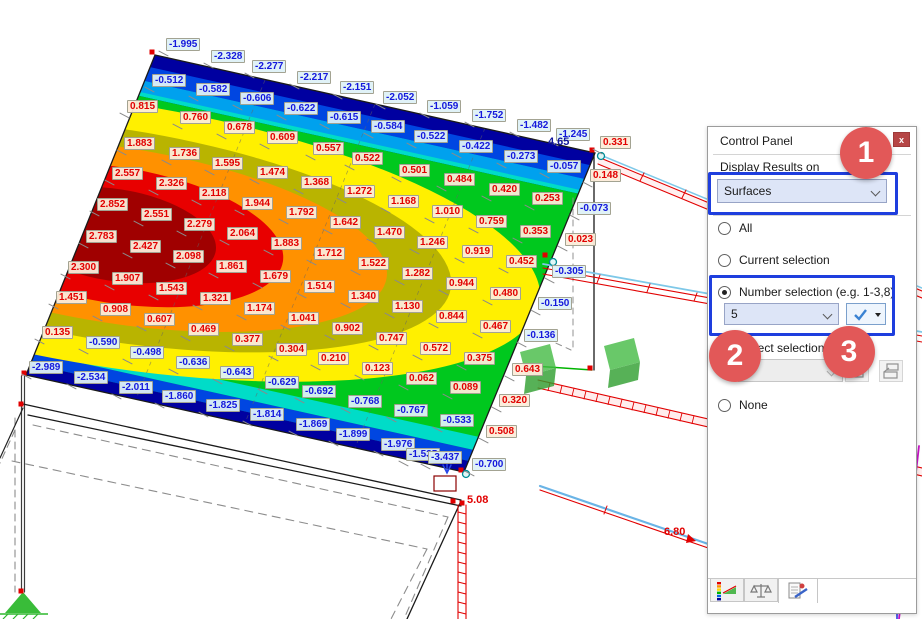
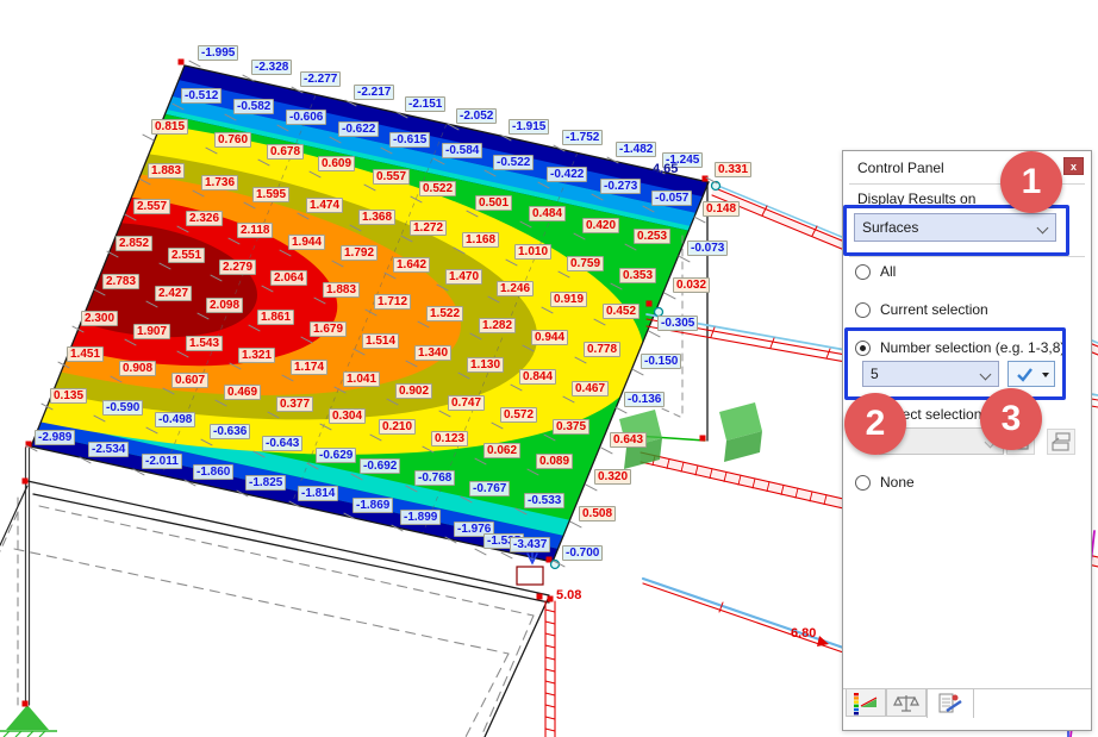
  -1.995
  -2.328
  -2.277
  -2.217
  -2.151
  -2.052
- -1.059
+ -1.915
  -1.752
  -1.482
  -1.245
  -0.512
  -0.582
  -0.606
  -0.622
  -0.615
  -0.584
  -0.522
  -0.422
  -0.273
  -0.057
  0.815
  0.760
  0.678
  0.609
  0.557
  0.522
  0.501
  0.484
  0.420
  0.253
  1.883
  1.736
  1.595
  1.474
  1.368
  1.272
  1.168
  1.010
  0.759
  0.353
  2.557
  2.326
  2.118
  1.944
  1.792
  1.642
  1.470
  1.246
  0.919
  0.452
  2.852
  2.551
  2.279
  2.064
  1.883
  1.712
  1.522
  1.282
  0.944
- 0.480
+ 0.778
  2.783
  2.427
  2.098
  1.861
  1.679
  1.514
  1.340
  1.130
  0.844
  0.467
  2.300
  1.907
  1.543
  1.321
  1.174
  1.041
  0.902
  0.747
  0.572
  0.375
  1.451
  0.908
  0.607
  0.469
  0.377
  0.304
  0.210
  0.123
  0.062
  0.089
  0.135
  -0.590
  -0.498
  -0.636
  -0.643
  -0.629
  -0.692
  -0.768
  -0.767
  -0.533
  -2.989
  -2.534
  -2.011
  -1.860
  -1.825
  -1.814
  -1.869
  -1.899
  -1.976
  -3.437
  0.331
  0.148
  -0.073
- 0.023
+ 0.032
  -0.305
  -0.150
  -0.136
  0.643
  0.320
  0.508
  -0.700
  4.65
  5.08
  6.80
  Control Panel
  x
  Display Results on
  Surfaces
  All
  Current selection
  Number selection (e.g. 1-3,8)
  5
  ect selection
  None
  1
  2
  3
